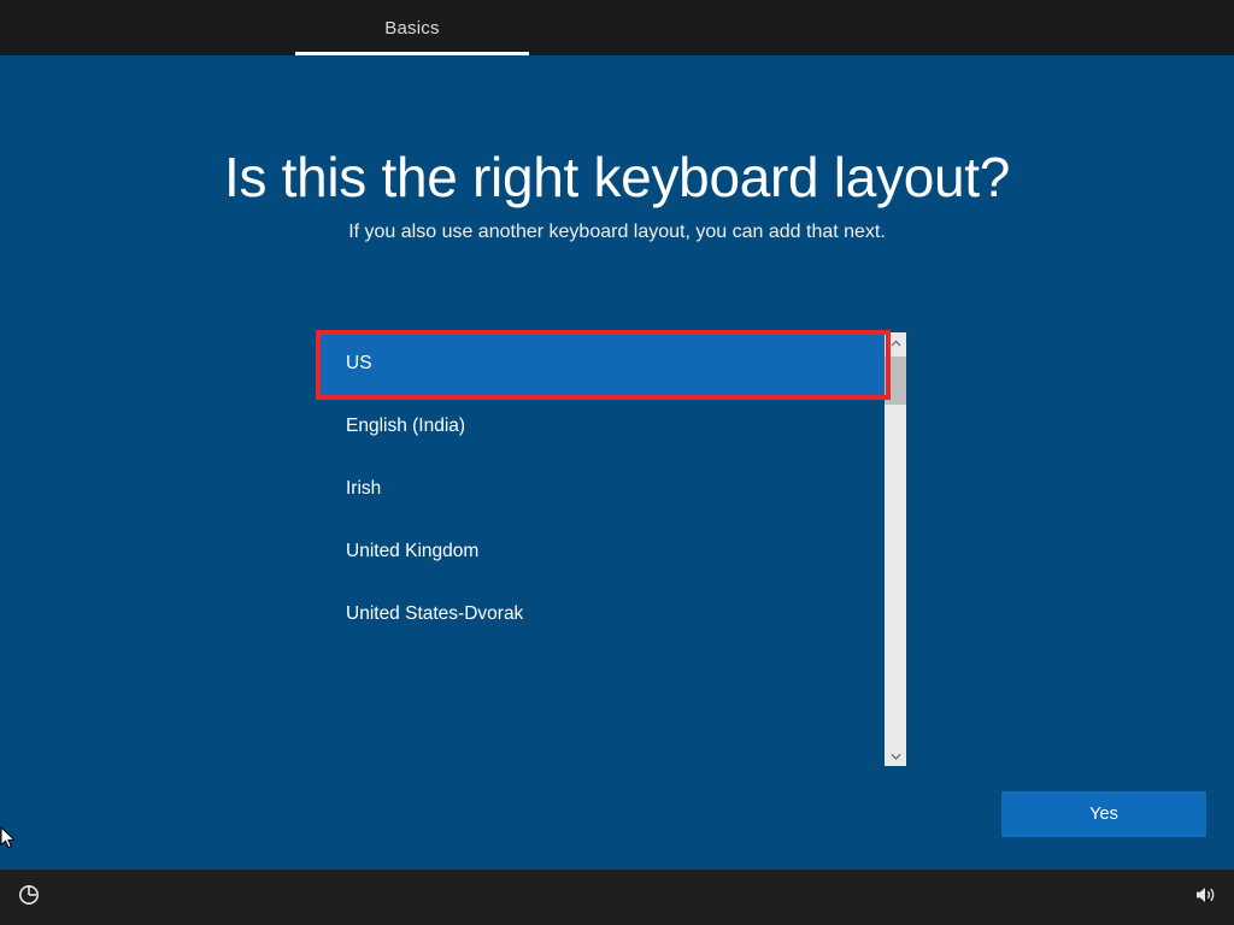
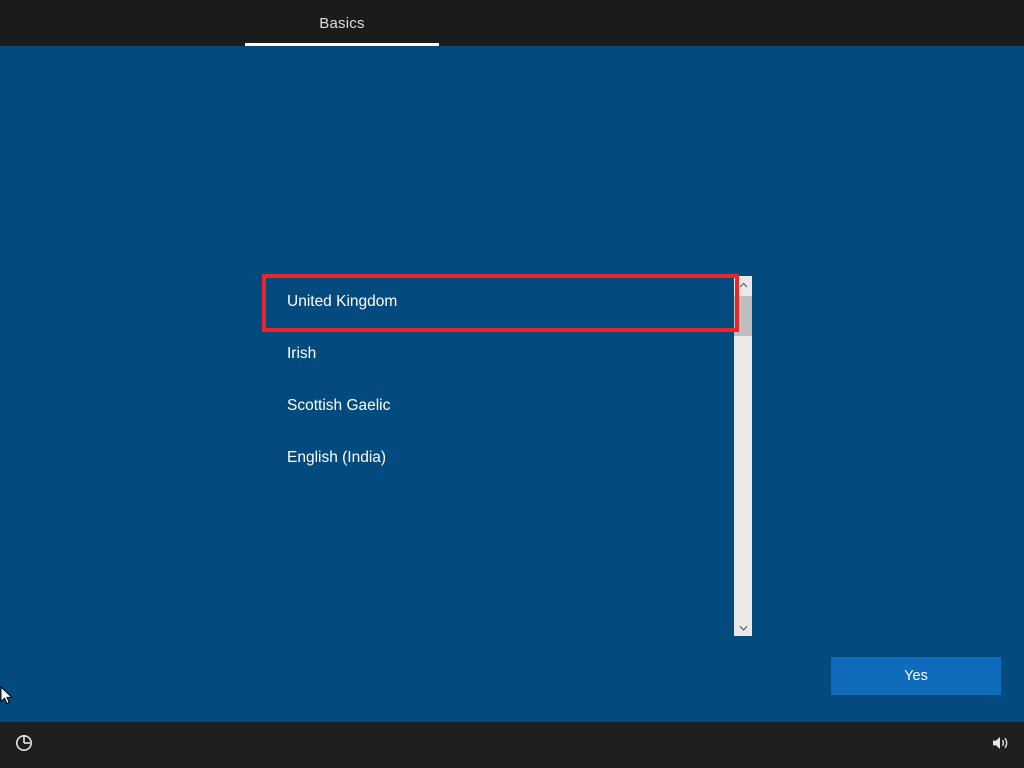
  Basics
- Is this the right keyboard layout?
- If you also use another keyboard layout, you can add that next.
- US
- English (India)
+ United Kingdom
  Irish
+ Scottish Gaelic
- United Kingdom
+ English (India)
- United States-Dvorak
  Yes
